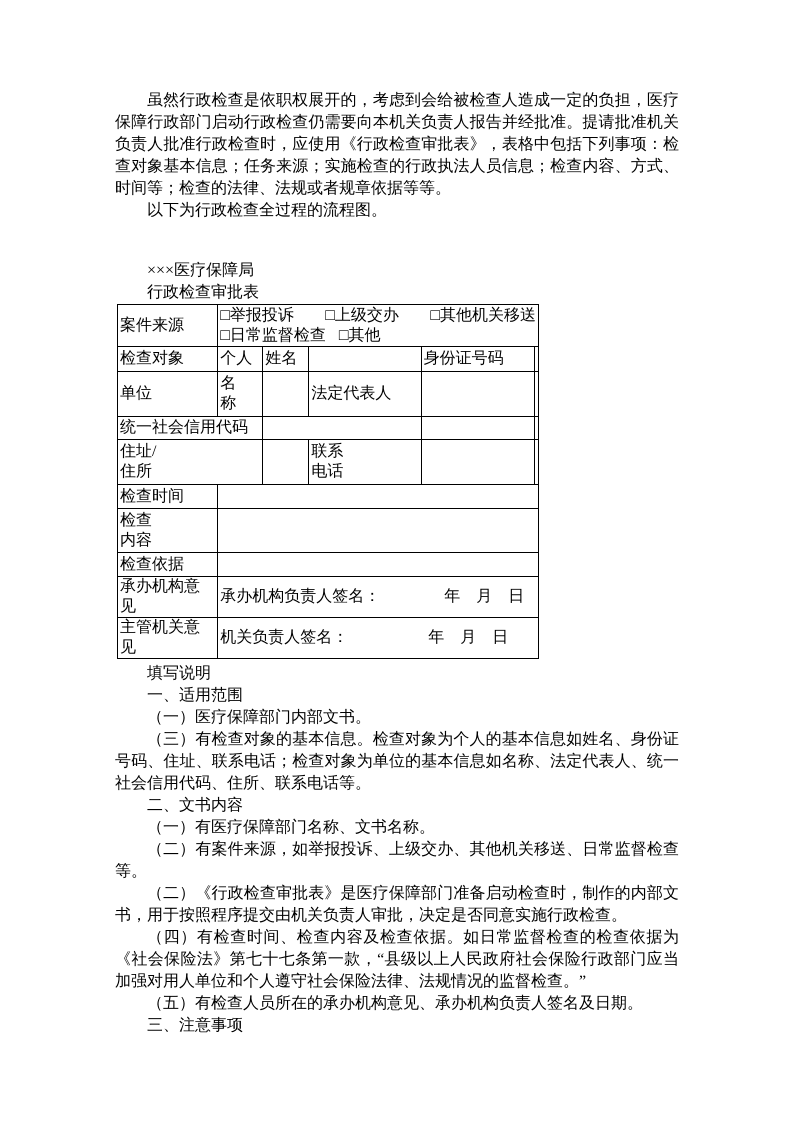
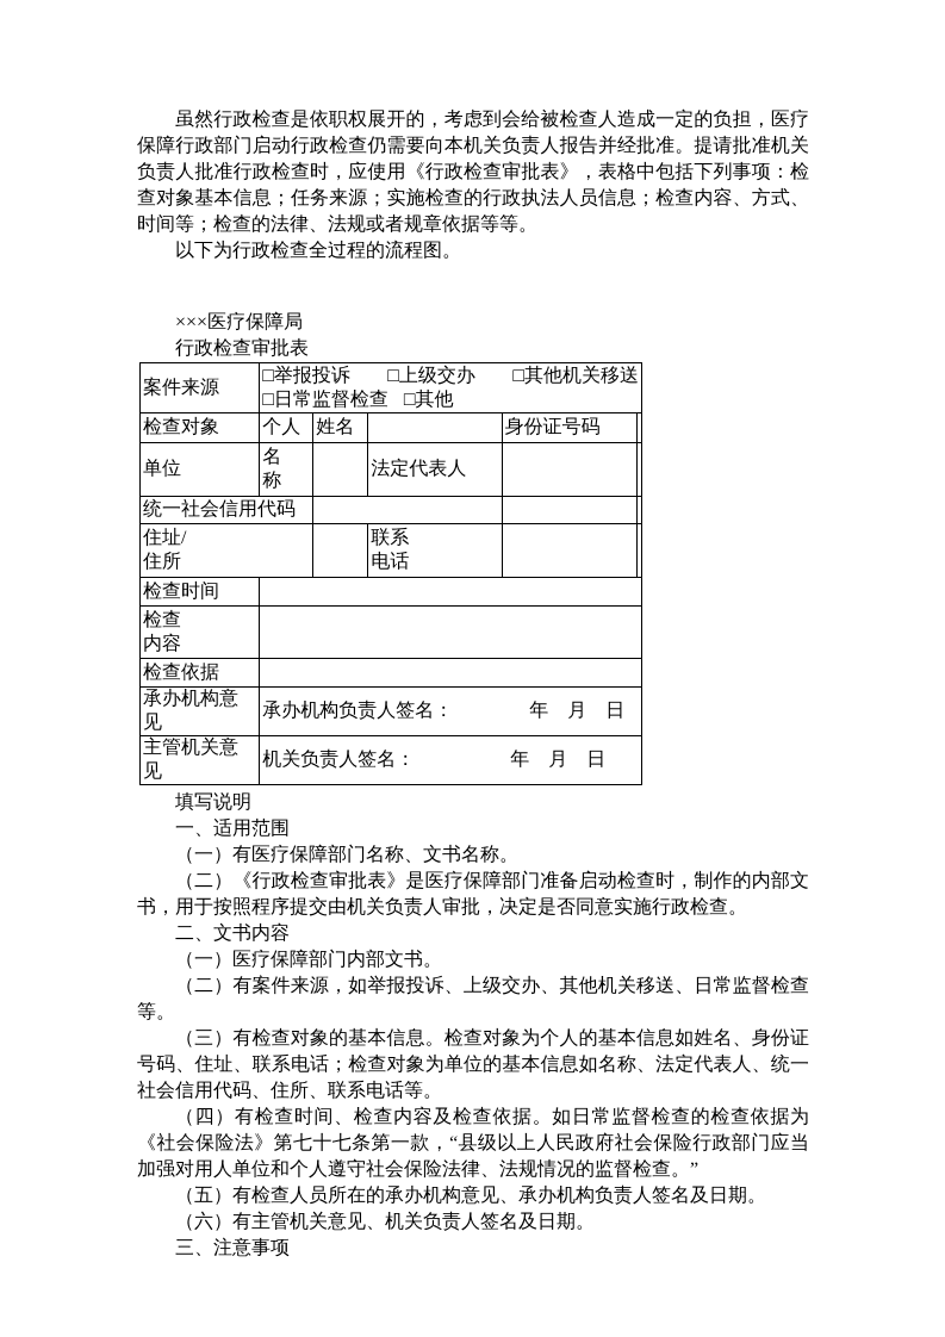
  虽然行政检查是依职权展开的，考虑到会给被检查人造成一定的负担，医疗保障行政部门启动行政检查仍需要向本机关负责人报告并经批准。提请批准机关负责人批准行政检查时，应使用《行政检查审批表》，表格中包括下列事项：检查对象基本信息；任务来源；实施检查的行政执法人员信息；检查内容、方式、时间等；检查的法律、法规或者规章依据等等。
  以下为行政检查全过程的流程图。
  ×××医疗保障局
  行政检查审批表
  案件来源	□举报投诉 □上级交办 □其他机关移送 □日常监督检查 □其他
  检查对象	个人	姓名		身份证号码
  单位	名 称		法定代表人
  统一社会信用代码
  住址/ 住所		联系 电话
  检查时间
  检查 内容
  检查依据
  承办机构意见	承办机构负责人签名： 年 月 日
  主管机关意见	机关负责人签名： 年 月 日
  填写说明
  一、适用范围
- （一）医疗保障部门内部文书。
+ （一）有医疗保障部门名称、文书名称。
- （三）有检查对象的基本信息。检查对象为个人的基本信息如姓名、身份证号码、住址、联系电话；检查对象为单位的基本信息如名称、法定代表人、统一社会信用代码、住所、联系电话等。
+ （二）《行政检查审批表》是医疗保障部门准备启动检查时，制作的内部文书，用于按照程序提交由机关负责人审批，决定是否同意实施行政检查。
  二、文书内容
- （一）有医疗保障部门名称、文书名称。
+ （一）医疗保障部门内部文书。
  （二）有案件来源，如举报投诉、上级交办、其他机关移送、日常监督检查等。
- （二）《行政检查审批表》是医疗保障部门准备启动检查时，制作的内部文书，用于按照程序提交由机关负责人审批，决定是否同意实施行政检查。
+ （三）有检查对象的基本信息。检查对象为个人的基本信息如姓名、身份证号码、住址、联系电话；检查对象为单位的基本信息如名称、法定代表人、统一社会信用代码、住所、联系电话等。
  （四）有检查时间、检查内容及检查依据。如日常监督检查的检查依据为《社会保险法》第七十七条第一款，“县级以上人民政府社会保险行政部门应当加强对用人单位和个人遵守社会保险法律、法规情况的监督检查。”
  （五）有检查人员所在的承办机构意见、承办机构负责人签名及日期。
+ （六）有主管机关意见、机关负责人签名及日期。
  三、注意事项
